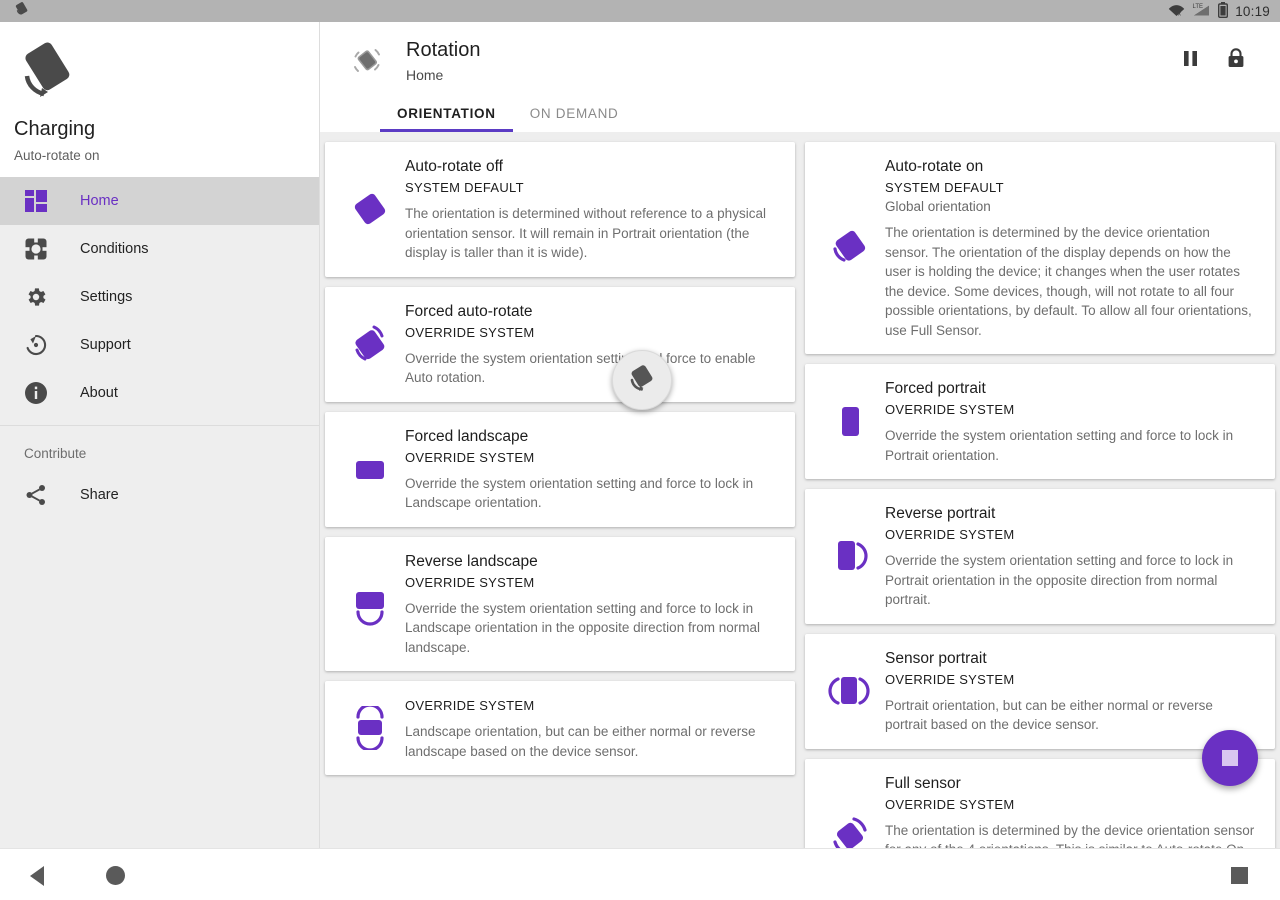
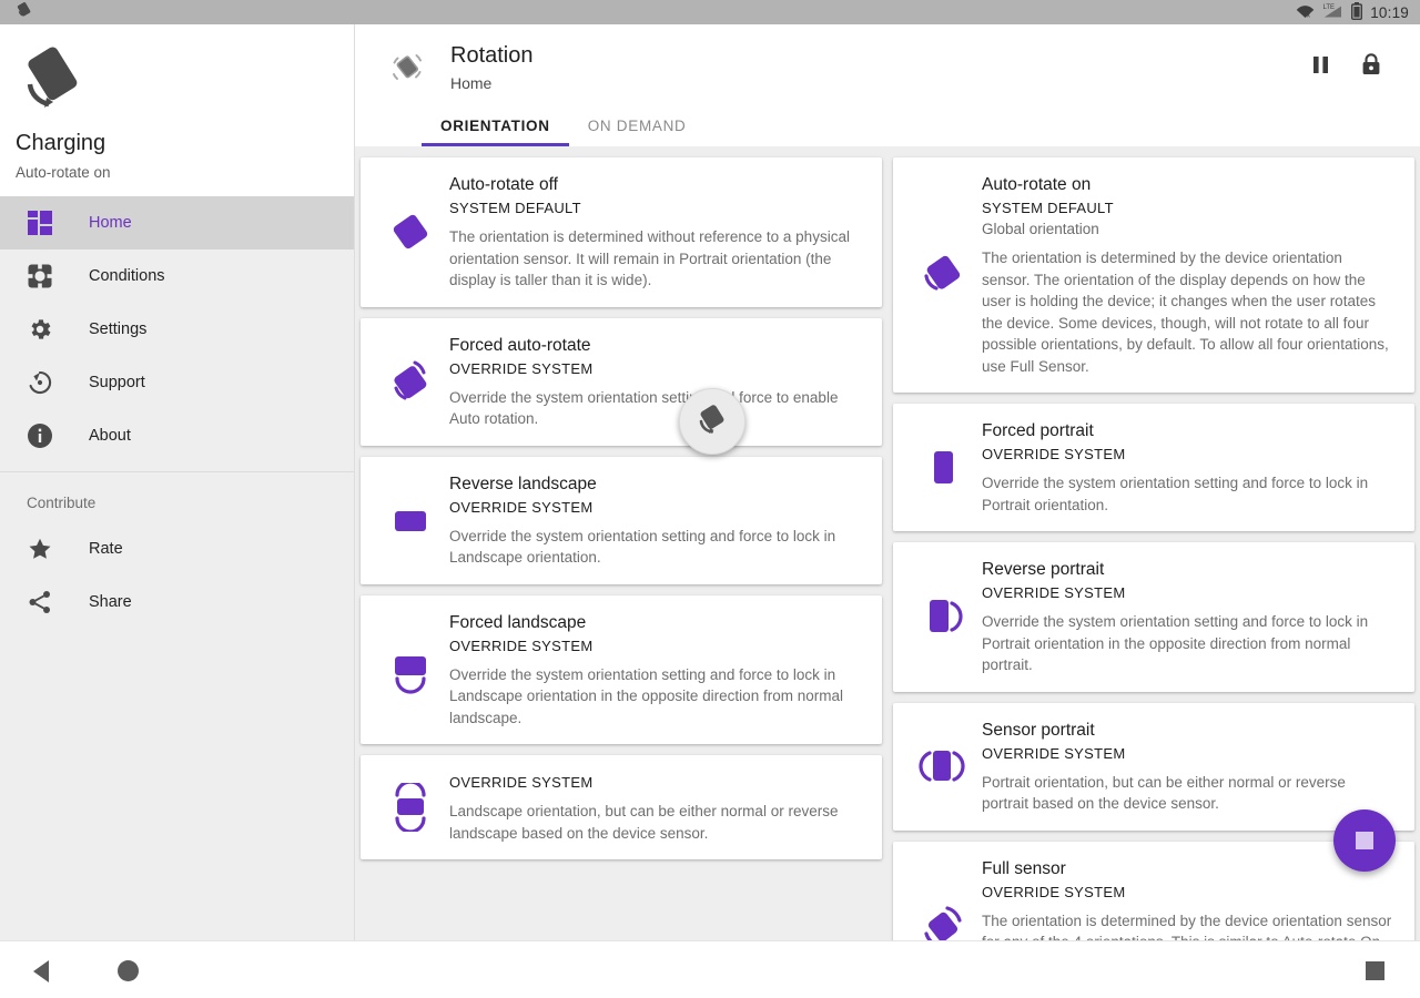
  10:19
  Charging
  Auto-rotate on
  Home
  Conditions
  Settings
  Support
  About
  Contribute
+ Rate
  Share
  Rotation
  Home
  ORIENTATION
  ON DEMAND
  Auto-rotate off
  SYSTEM DEFAULT
  The orientation is determined without reference to a physical orientation sensor. It will remain in Portrait orientation (the display is taller than it is wide).
  Forced auto-rotate
  OVERRIDE SYSTEM
  Override the system orientation sett force to enable Auto rotation.
- Forced landscape
+ Reverse landscape
  OVERRIDE SYSTEM
  Override the system orientation setting and force to lock in Landscape orientation.
- Reverse landscape
+ Forced landscape
  OVERRIDE SYSTEM
  Override the system orientation setting and force to lock in Landscape orientation in the opposite direction from normal landscape.
  OVERRIDE SYSTEM
  Landscape orientation, but can be either normal or reverse landscape based on the device sensor.
  Auto-rotate on
  SYSTEM DEFAULT
  Global orientation
  The orientation is determined by the device orientation sensor. The orientation of the display depends on how the user is holding the device; it changes when the user rotates the device. Some devices, though, will not rotate to all four possible orientations, by default. To allow all four orientations, use Full Sensor.
  Forced portrait
  OVERRIDE SYSTEM
  Override the system orientation setting and force to lock in Portrait orientation.
  Reverse portrait
  OVERRIDE SYSTEM
  Override the system orientation setting and force to lock in Portrait orientation in the opposite direction from normal portrait.
  Sensor portrait
  OVERRIDE SYSTEM
  Portrait orientation, but can be either normal or reverse portrait based on the device sensor.
  Full sensor
  OVERRIDE SYSTEM
